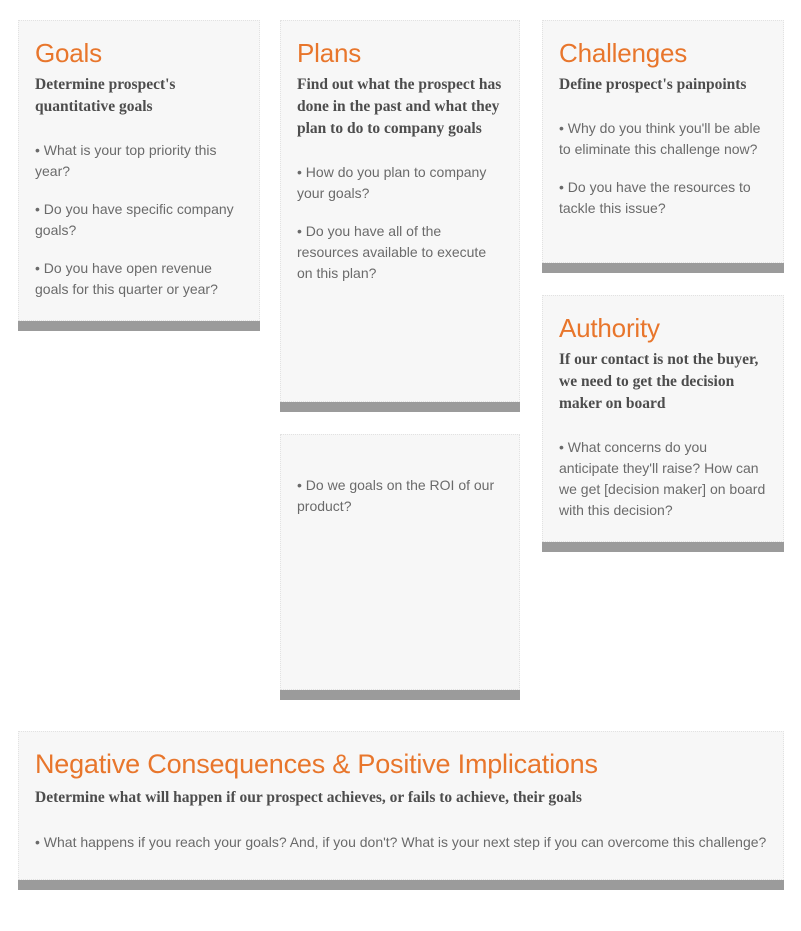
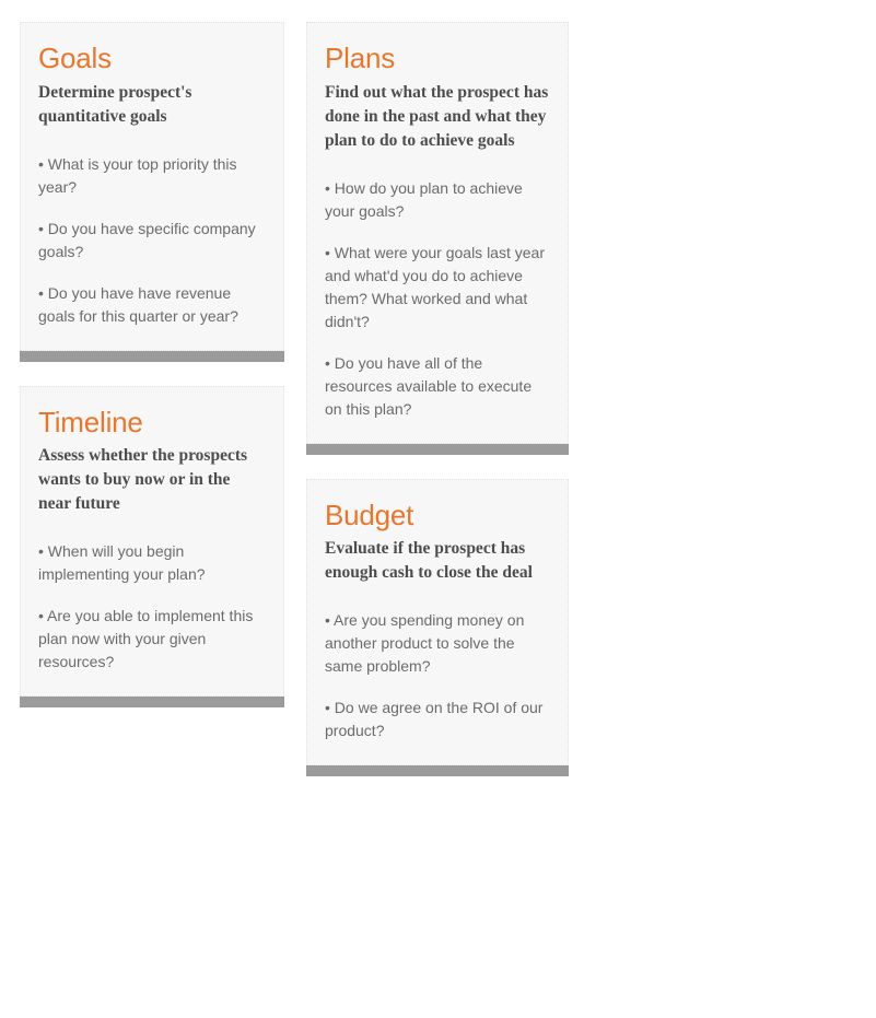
  Goals
  Determine prospect's quantitative goals
  • What is your top priority this year?
  • Do you have specific company goals?
- • Do you have open revenue goals for this quarter or year?
+ • Do you have have revenue goals for this quarter or year?
+ Timeline
+ Assess whether the prospects wants to buy now or in the near future
+ • When will you begin implementing your plan?
+ • Are you able to implement this plan now with your given resources?
  Plans
- Find out what the prospect has done in the past and what they plan to do to company goals
+ Find out what the prospect has done in the past and what they plan to do to achieve goals
- • How do you plan to company your goals?
+ • How do you plan to achieve your goals?
+ • What were your goals last year and what'd you do to achieve them? What worked and what didn't?
  • Do you have all of the resources available to execute on this plan?
+ Budget
+ Evaluate if the prospect has enough cash to close the deal
+ • Are you spending money on another product to solve the same problem?
- • Do we goals on the ROI of our product?
+ • Do we agree on the ROI of our product?
- Challenges
- Define prospect's painpoints
- • Why do you think you'll be able to eliminate this challenge now?
- • Do you have the resources to tackle this issue?
- Authority
- If our contact is not the buyer, we need to get the decision maker on board
- • What concerns do you anticipate they'll raise? How can we get [decision maker] on board with this decision?
- Negative Consequences & Positive Implications
- Determine what will happen if our prospect achieves, or fails to achieve, their goals
- • What happens if you reach your goals? And, if you don't? What is your next step if you can overcome this challenge?
